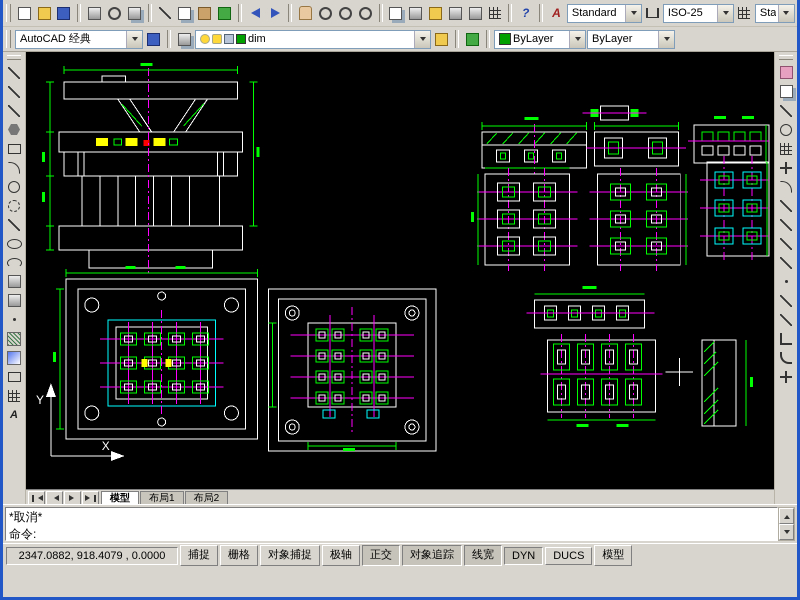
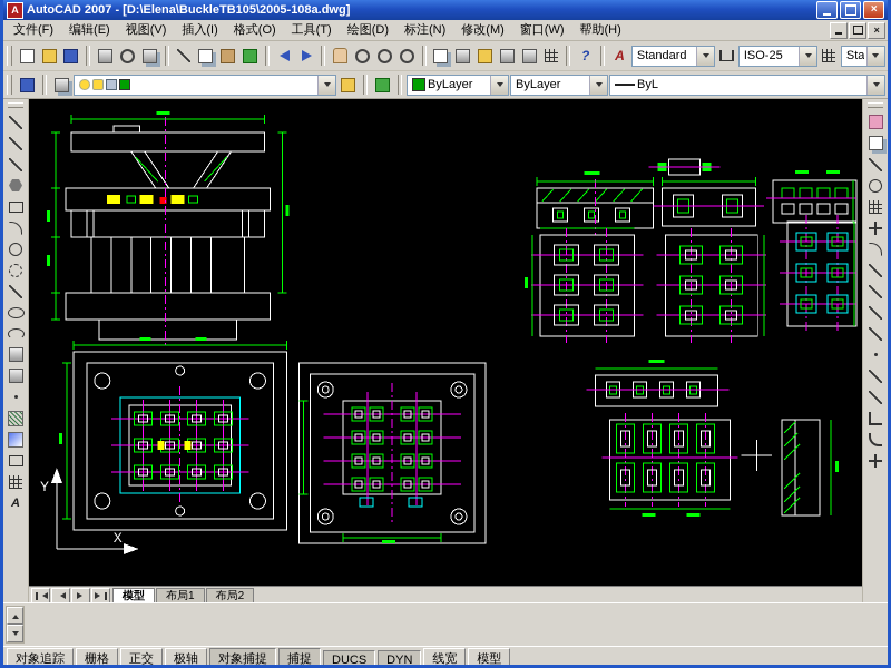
+ A
+ AutoCAD 2007 - [D:\Elena\BuckleTB105\2005-108a.dwg]
+ 文件(F)
+ 编辑(E)
+ 视图(V)
+ 插入(I)
+ 格式(O)
+ 工具(T)
+ 绘图(D)
+ 标注(N)
+ 修改(M)
+ 窗口(W)
+ 帮助(H)
  Standard
  ISO-25
- AutoCAD 经典
- dim
  ByLayer
  ByLayer
+ ByL
  Y
  X
  模型
  布局1
  布局2
- *取消*
- 命令:
- 2347.0882, 918.4079 , 0.0000
- 捕捉
+ 对象追踪
  栅格
- 对象捕捉
+ 正交
  极轴
- 正交
+ 对象捕捉
- 对象追踪
+ 捕捉
- 线宽
+ DUCS
  DYN
- DUCS
+ 线宽
  模型
